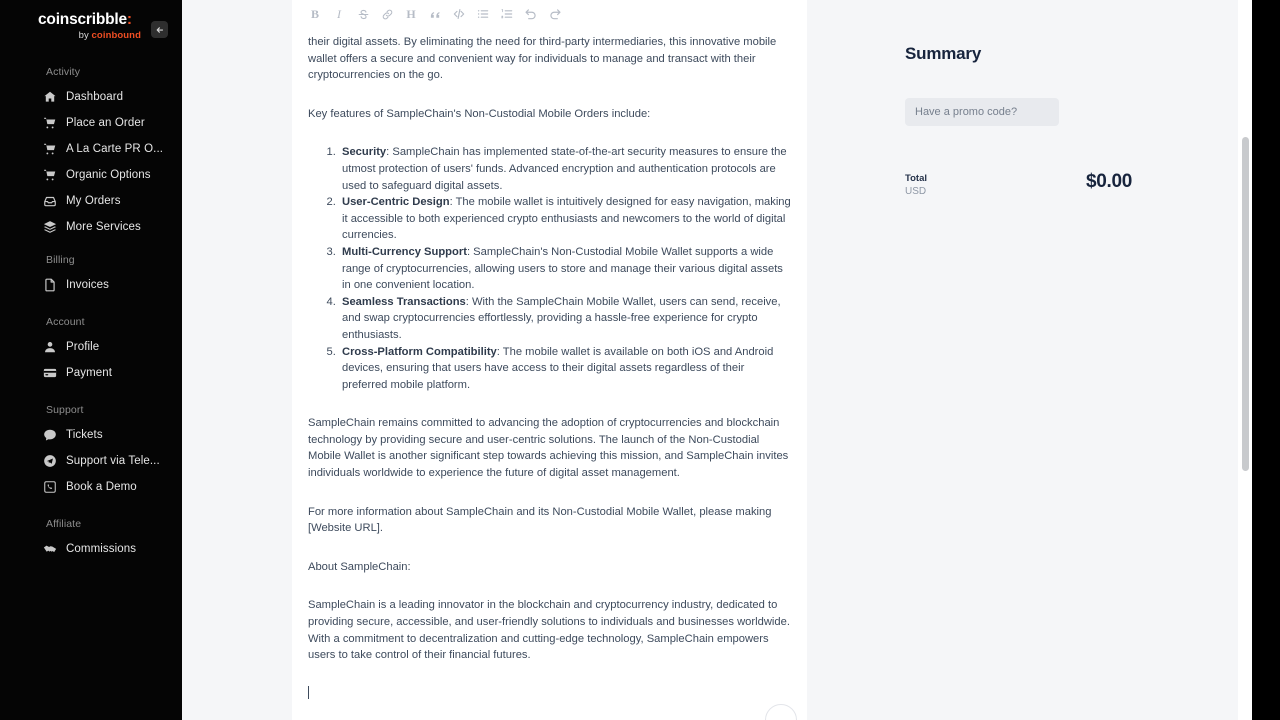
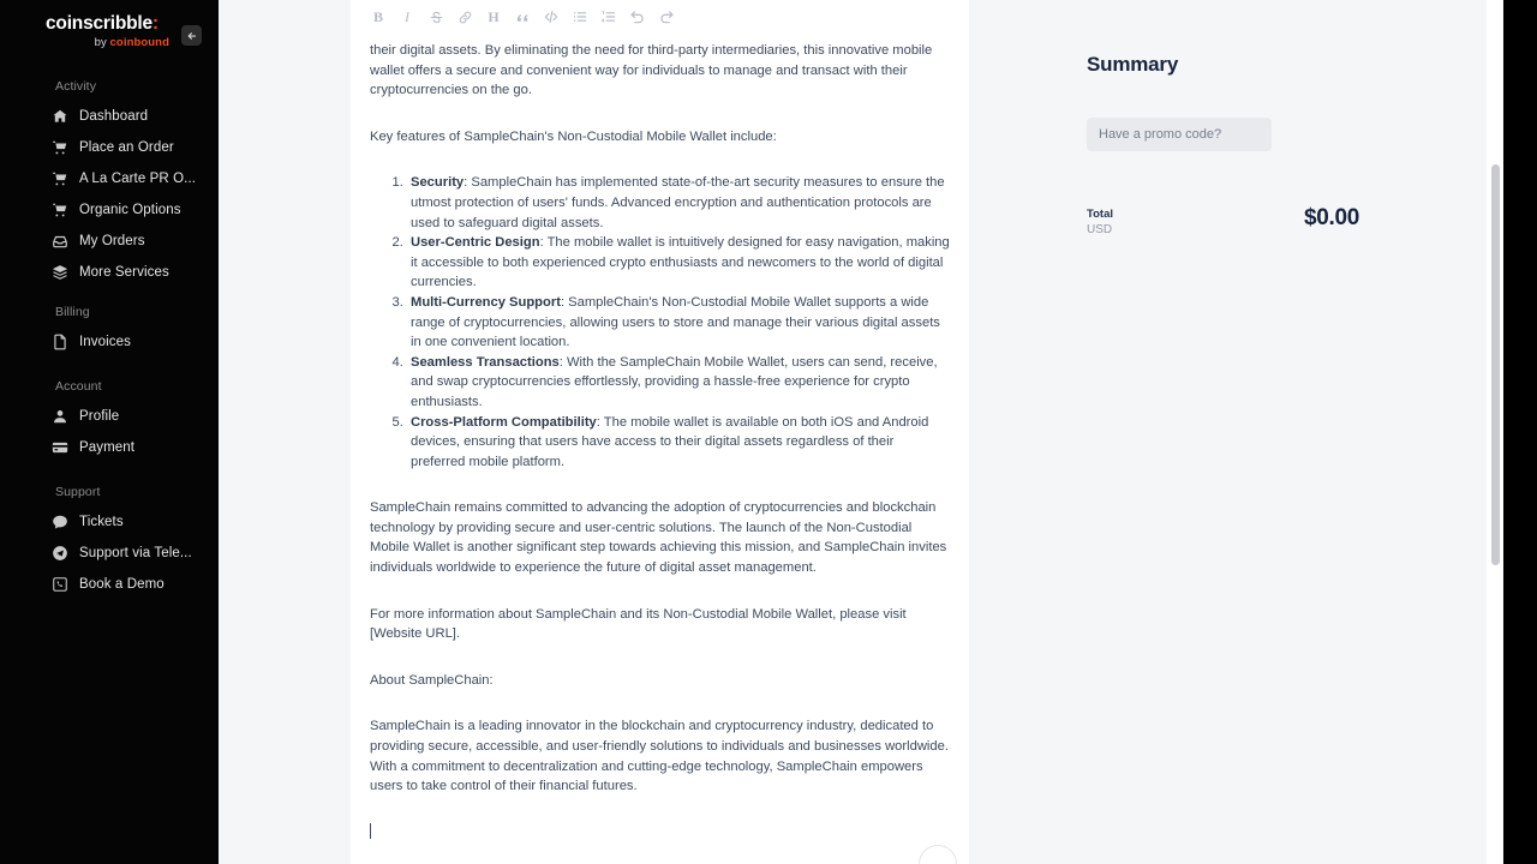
  coinscribble:
  by coinbound
  Activity
  Dashboard
  Place an Order
  A La Carte PR O...
  Organic Options
  My Orders
  More Services
  Billing
  Invoices
  Account
  Profile
  Payment
  Support
  Tickets
  Support via Tele...
  Book a Demo
- Affiliate
- Commissions
  B
  I
  H
  their digital assets. By eliminating the need for third-party intermediaries, this innovative mobile wallet offers a secure and convenient way for individuals to manage and transact with their cryptocurrencies on the go.
- Key features of SampleChain's Non-Custodial Mobile Orders include:
+ Key features of SampleChain's Non-Custodial Mobile Wallet include:
  Security: SampleChain has implemented state-of-the-art security measures to ensure the utmost protection of users' funds. Advanced encryption and authentication protocols are used to safeguard digital assets.
  User-Centric Design: The mobile wallet is intuitively designed for easy navigation, making it accessible to both experienced crypto enthusiasts and newcomers to the world of digital currencies.
  Multi-Currency Support: SampleChain's Non-Custodial Mobile Wallet supports a wide range of cryptocurrencies, allowing users to store and manage their various digital assets in one convenient location.
  Seamless Transactions: With the SampleChain Mobile Wallet, users can send, receive, and swap cryptocurrencies effortlessly, providing a hassle-free experience for crypto enthusiasts.
  Cross-Platform Compatibility: The mobile wallet is available on both iOS and Android devices, ensuring that users have access to their digital assets regardless of their preferred mobile platform.
  SampleChain remains committed to advancing the adoption of cryptocurrencies and blockchain technology by providing secure and user-centric solutions. The launch of the Non-Custodial Mobile Wallet is another significant step towards achieving this mission, and SampleChain invites individuals worldwide to experience the future of digital asset management.
- For more information about SampleChain and its Non-Custodial Mobile Wallet, please making [Website URL].
+ For more information about SampleChain and its Non-Custodial Mobile Wallet, please visit [Website URL].
  About SampleChain:
  SampleChain is a leading innovator in the blockchain and cryptocurrency industry, dedicated to providing secure, accessible, and user-friendly solutions to individuals and businesses worldwide. With a commitment to decentralization and cutting-edge technology, SampleChain empowers users to take control of their financial futures.
  Summary
  Have a promo code?
  Total
  USD
  $0.00
